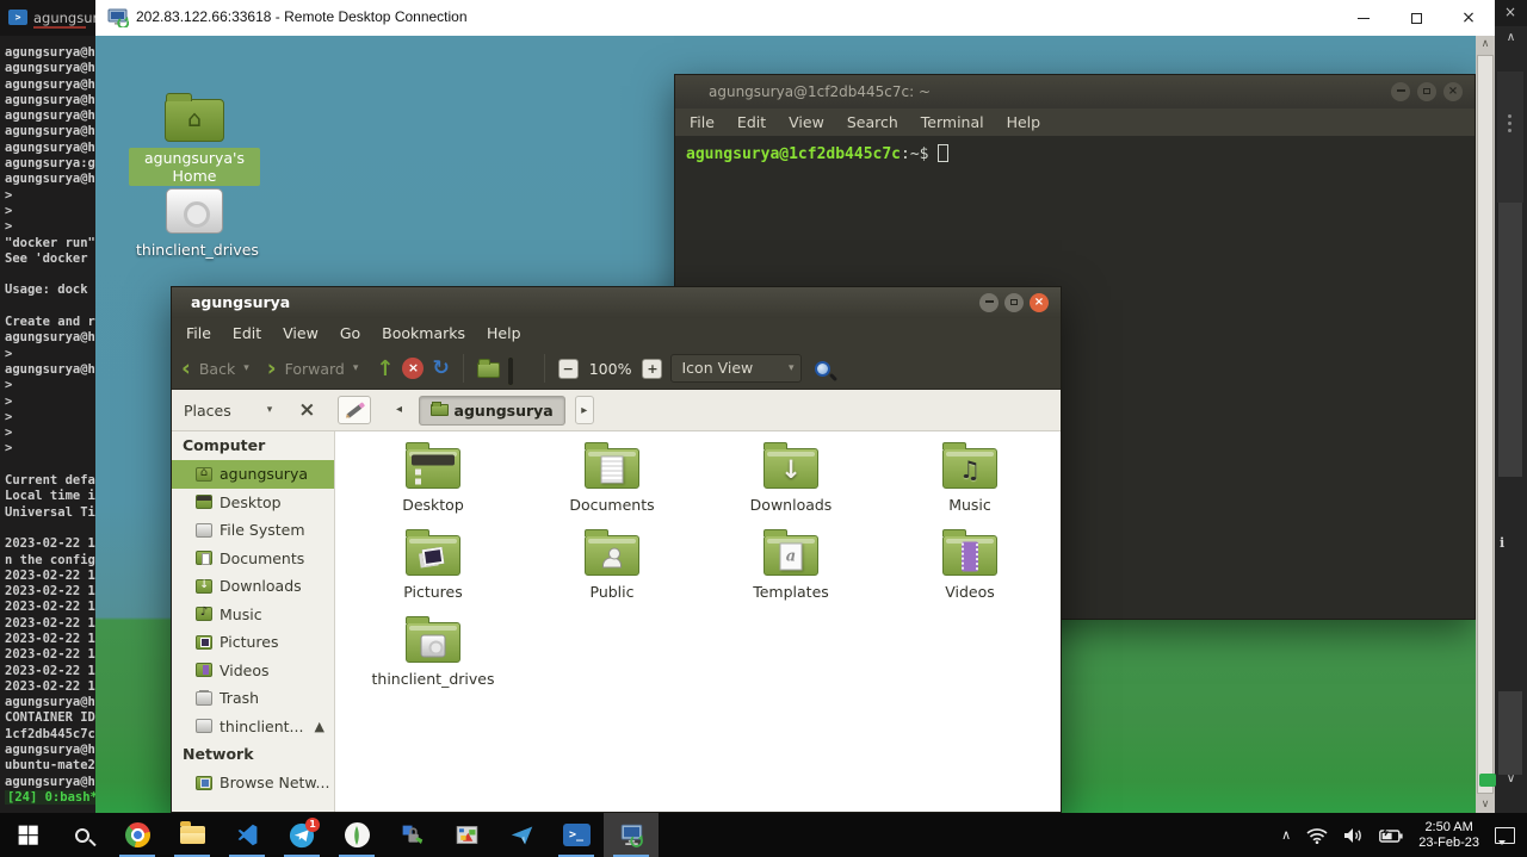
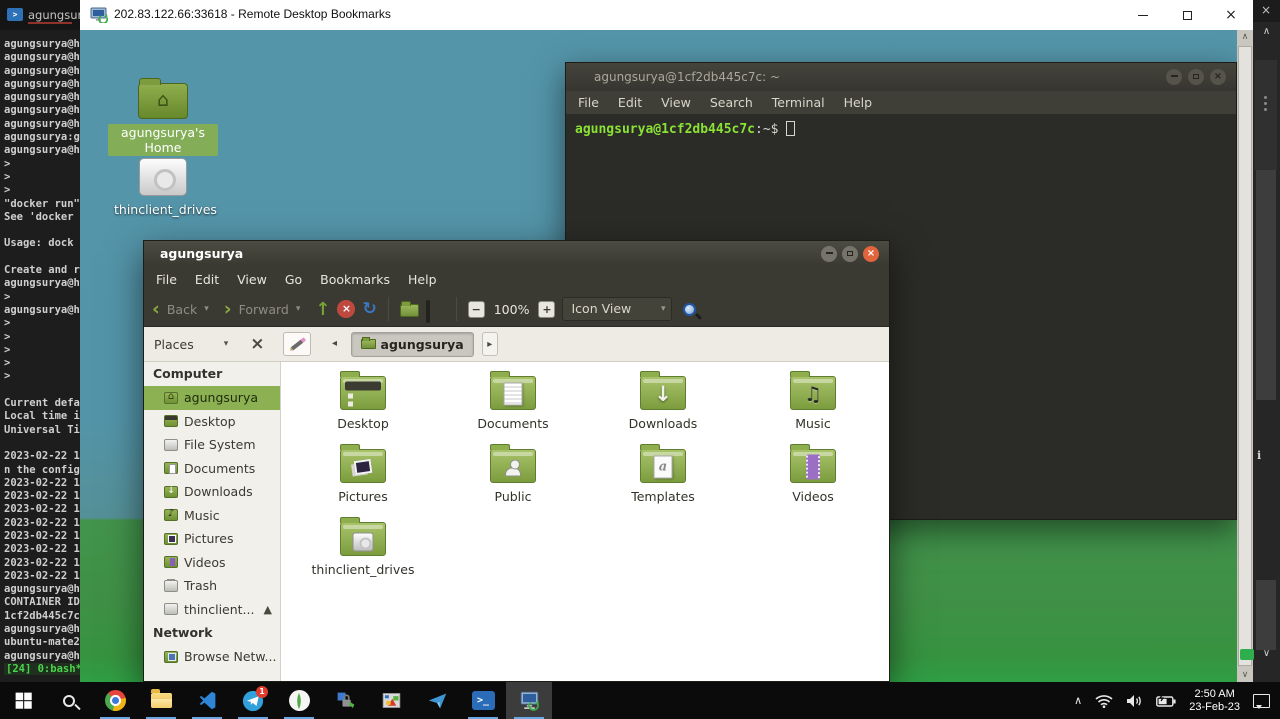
  >
  agungsu
  agungsurya@h
  agungsurya@h
  agungsurya@h
  agungsurya@h
  agungsurya@h
  agungsurya@h
  agungsurya@h
  agungsurya:g
  agungsurya@h
  >
  >
  >
  "docker run"
  See 'docker
  Usage: dock
  Create and r
  agungsurya@h
  >
  agungsurya@h
  >
  >
  >
  >
  >
  Current defa
  Local time i
  Universal Ti
  2023-02-22 1
  n the config
  2023-02-22 1
  2023-02-22 1
  2023-02-22 1
  2023-02-22 1
  2023-02-22 1
  2023-02-22 1
  2023-02-22 1
  2023-02-22 1
  agungsurya@h
  CONTAINER ID
  1cf2db445c7c
  agungsurya@h
  ubuntu-mate2
  agungsurya@h
  [24] 0:bash*
- 202.83.122.66:33618 - Remote Desktop Connection
+ 202.83.122.66:33618 - Remote Desktop Bookmarks
  ×
  ⌂
  agungsurya's Home
  thinclient_drives
  agungsurya@1cf2db445c7c: ~
  ×
  File
  Edit
  View
  Search
  Terminal
  Help
  agungsurya@1cf2db445c7c:~$
  agungsurya
  ×
  File
  Edit
  View
  Go
  Bookmarks
  Help
  ‹
  Back
  ▾
  ›
  Forward
  ▾
  ↑
  ×
  ↻
  −
  100%
  +
  Icon View
  ▾
  Places
  ▾
  ×
  ◂
  agungsurya
  ▸
  Computer
  agungsurya
  Desktop
  File System
  Documents
  Downloads
  Music
  Pictures
  Videos
  Trash
  thinclient...
  ▲
  Network
  Browse Netw...
  Desktop
  Documents
  ↓
  Downloads
  ♫
  Music
  Pictures
  Public
  a
  Templates
  Videos
  thinclient_drives
  ∧
  ∨
  ×
  ∧
  i
  ∨
  1
  >_
  ∧
  2:50 AM
  23-Feb-23
